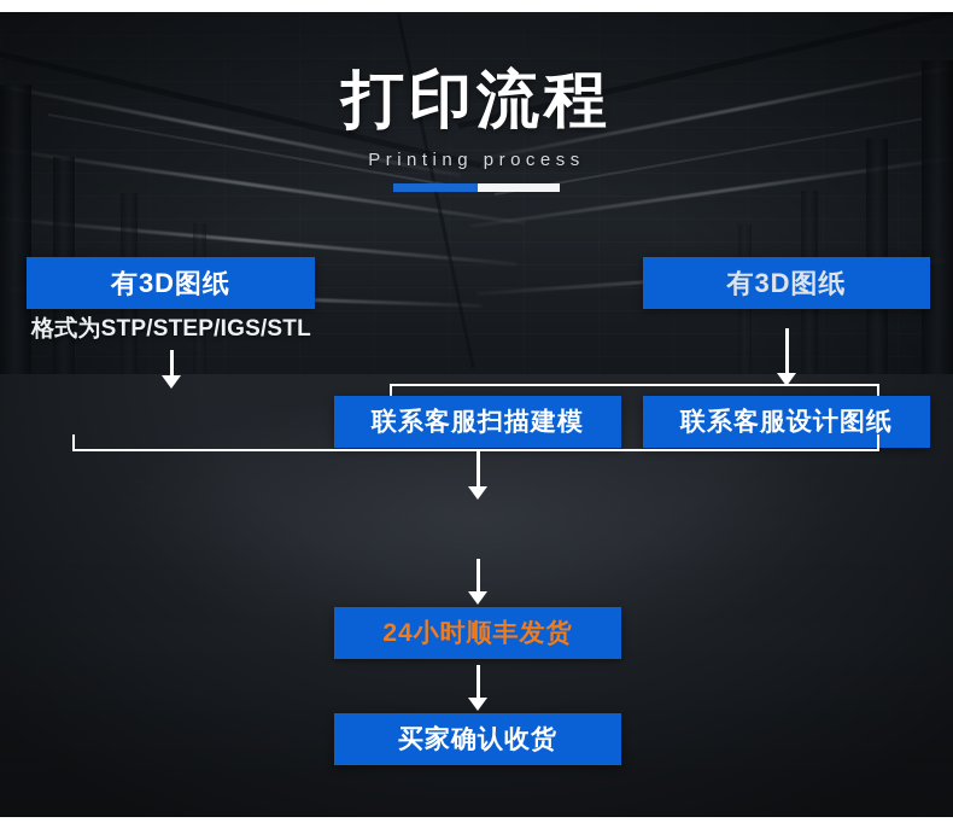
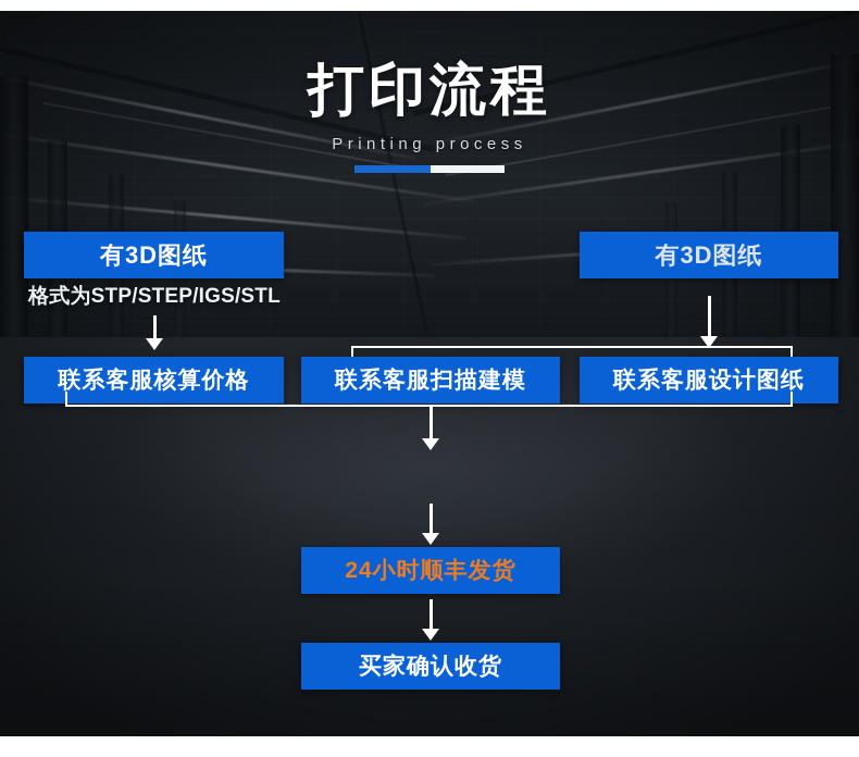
  打印流程
  Printing process
  有3D图纸
  有3D图纸
  格式为STP/STEP/IGS/STL
+ 联系客服核算价格
  联系客服扫描建模
  联系客服设计图纸
  24小时顺丰发货
  买家确认收货
